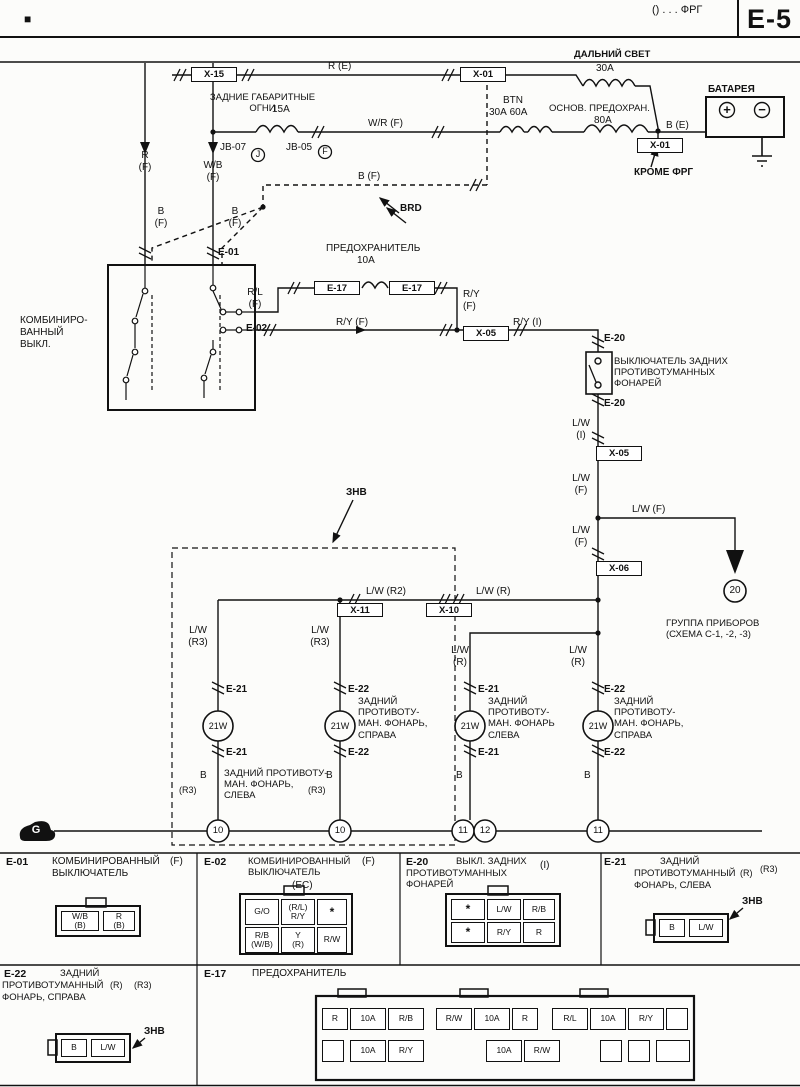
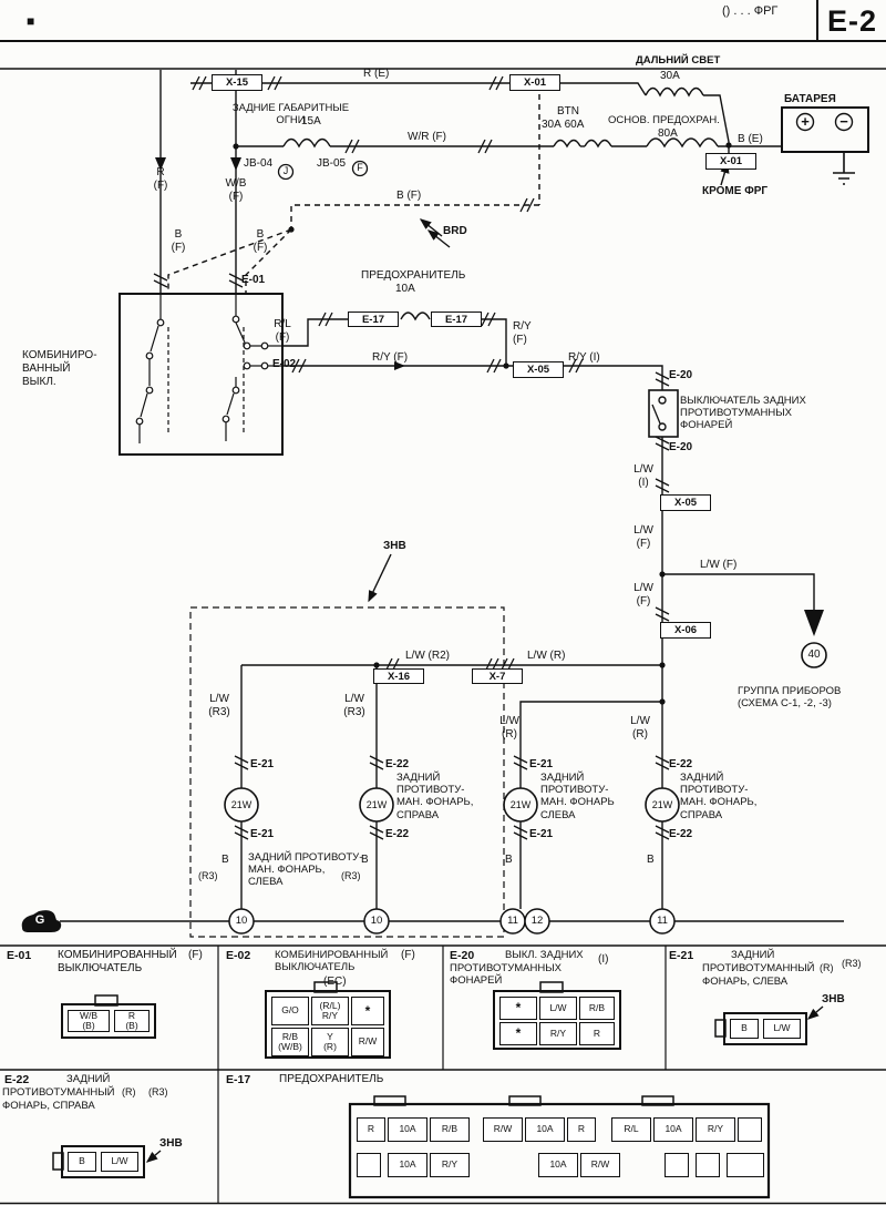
  ■
  () . . . ФРГ
- E-5
+ E-2
  X-15
  X-01
  X-01
  E-17
  E-17
  X-05
  X-05
  X-06
- X-11
+ X-16
- X-10
+ X-7
  R (E)
  ДАЛЬНИЙ СВЕТ
  30А
  БАТАРЕЯ
  +
  −
  ЗАДНИЕ ГАБАРИТНЫЕ
  ОГНИ
  15А
  W/R (F)
  BTN
  30А 60А
  ОСНОВ. ПРЕДОХРАН.
  80А
  B (E)
  КРОМЕ ФРГ
- JB-07
+ JB-04
  J
  JB-05
  F
  R
  (F)
  W/B
  (F)
  B (F)
  B
  (F)
  B
  (F)
  BRD
  ПРЕДОХРАНИТЕЛЬ
  10А
  E-01
  R/L
  (F)
  R/Y
  (F)
  КОМБИНИРО-
  ВАННЫЙ
  ВЫКЛ.
  E-02
  R/Y (F)
  R/Y (I)
  E-20
  ВЫКЛЮЧАТЕЛЬ ЗАДНИХ
  ПРОТИВОТУМАННЫХ
  ФОНАРЕЙ
  E-20
  L/W
  (I)
  L/W
  (F)
  L/W (F)
  L/W
  (F)
  ЗНВ
  L/W (R2)
  L/W (R)
  ГРУППА ПРИБОРОВ
  (СХЕМА С-1, -2, -3)
- 20
+ 40
  L/W
  (R3)
  L/W
  (R3)
  L/W
  (R)
  L/W
  (R)
  E-21
  E-22
  E-21
  E-22
  21W
  21W
  21W
  21W
  ЗАДНИЙ
  ПРОТИВОТУ-
  МАН. ФОНАРЬ,
  СПРАВА
  ЗАДНИЙ
  ПРОТИВОТУ-
  МАН. ФОНАРЬ
  СЛЕВА
  ЗАДНИЙ
  ПРОТИВОТУ-
  МАН. ФОНАРЬ,
  СПРАВА
  E-21
  E-22
  E-21
  E-22
  B
  (R3)
  ЗАДНИЙ ПРОТИВОТУ-
  МАН. ФОНАРЬ,
  СЛЕВА
  B
  (R3)
  B
  B
  10
  10
  11
  12
  11
  G
  E-01
  КОМБИНИРОВАННЫЙ
  ВЫКЛЮЧАТЕЛЬ
  (F)
  W/B
  (B)
  R
  (B)
  E-02
  КОМБИНИРОВАННЫЙ
  ВЫКЛЮЧАТЕЛЬ
  (F)
  (ЕС)
  G/O
  (R/L)
  R/Y
  *
  R/B
  (W/B)
  Y
  (R)
  R/W
  E-20
  ВЫКЛ. ЗАДНИХ
  ПРОТИВОТУМАННЫХ
  ФОНАРЕЙ
  (I)
  *
  L/W
  R/B
  *
  R/Y
  R
  E-21
  ЗАДНИЙ
  ПРОТИВОТУМАННЫЙ
  (R)
  (R3)
  ФОНАРЬ, СЛЕВА
  ЗНВ
  B
  L/W
  E-22
  ЗАДНИЙ
  ПРОТИВОТУМАННЫЙ
  (R)
  (R3)
  ФОНАРЬ, СПРАВА
  ЗНВ
  B
  L/W
  E-17
  ПРЕДОХРАНИТЕЛЬ
  R
  10A
  R/B
  R/W
  10A
  R
  R/L
  10A
  R/Y
  10A
  R/Y
  10A
  R/W
